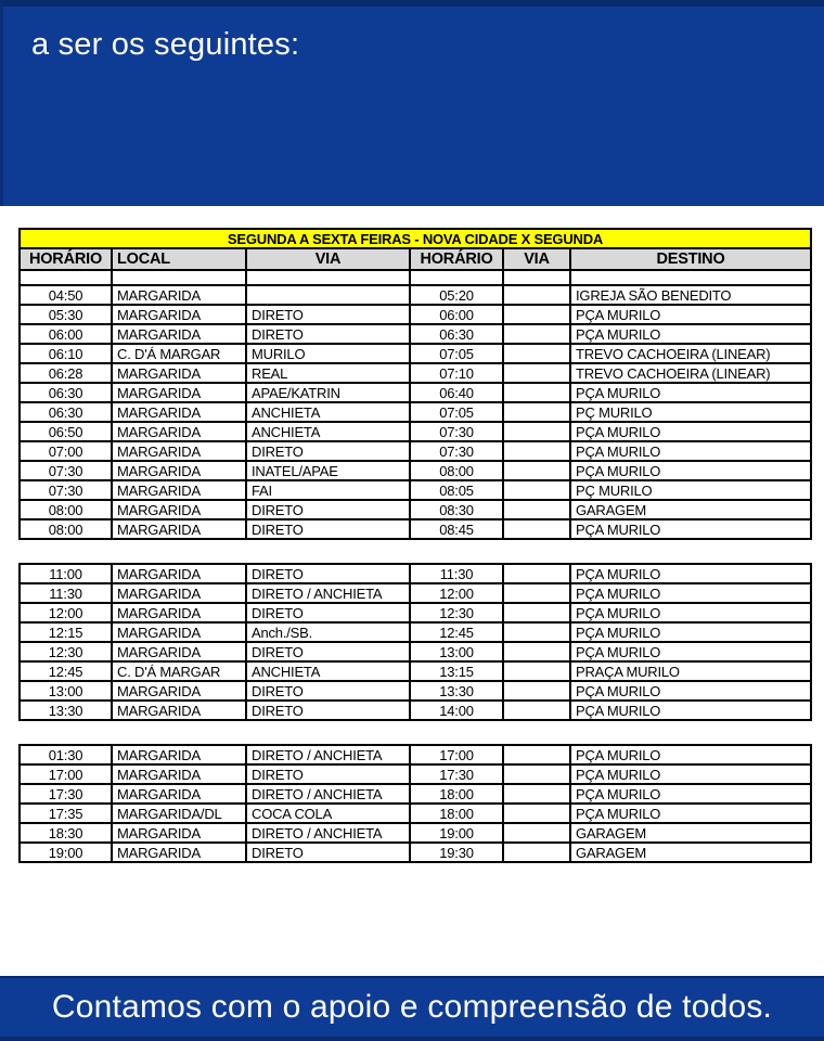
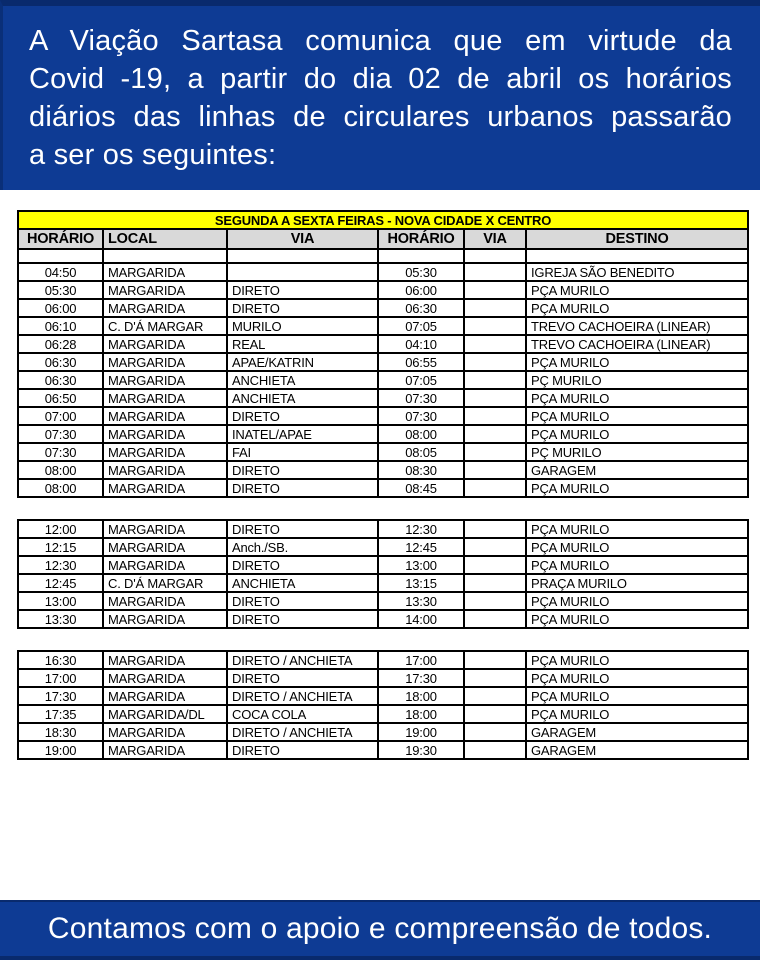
+ A Viação Sartasa comunica que em virtude da
+ Covid -19, a partir do dia 02 de abril os horários
+ diários das linhas de circulares urbanos passarão
  a ser os seguintes:
- SEGUNDA A SEXTA FEIRAS - NOVA CIDADE X SEGUNDA
+ SEGUNDA A SEXTA FEIRAS - NOVA CIDADE X CENTRO
  HORÁRIO	LOCAL	VIA	HORÁRIO	VIA	DESTINO
- 04:50	MARGARIDA		05:20		IGREJA SÃO BENEDITO
+ 04:50	MARGARIDA		05:30		IGREJA SÃO BENEDITO
  05:30	MARGARIDA	DIRETO	06:00		PÇA MURILO
  06:00	MARGARIDA	DIRETO	06:30		PÇA MURILO
  06:10	C. D'Á MARGAR	MURILO	07:05		TREVO CACHOEIRA (LINEAR)
- 06:28	MARGARIDA	REAL	07:10		TREVO CACHOEIRA (LINEAR)
+ 06:28	MARGARIDA	REAL	04:10		TREVO CACHOEIRA (LINEAR)
- 06:30	MARGARIDA	APAE/KATRIN	06:40		PÇA MURILO
+ 06:30	MARGARIDA	APAE/KATRIN	06:55		PÇA MURILO
  06:30	MARGARIDA	ANCHIETA	07:05		PÇ MURILO
  06:50	MARGARIDA	ANCHIETA	07:30		PÇA MURILO
  07:00	MARGARIDA	DIRETO	07:30		PÇA MURILO
  07:30	MARGARIDA	INATEL/APAE	08:00		PÇA MURILO
  07:30	MARGARIDA	FAI	08:05		PÇ MURILO
  08:00	MARGARIDA	DIRETO	08:30		GARAGEM
  08:00	MARGARIDA	DIRETO	08:45		PÇA MURILO
- 11:00	MARGARIDA	DIRETO	11:30		PÇA MURILO
- 11:30	MARGARIDA	DIRETO / ANCHIETA	12:00		PÇA MURILO
  12:00	MARGARIDA	DIRETO	12:30		PÇA MURILO
  12:15	MARGARIDA	Anch./SB.	12:45		PÇA MURILO
  12:30	MARGARIDA	DIRETO	13:00		PÇA MURILO
  12:45	C. D'Á MARGAR	ANCHIETA	13:15		PRAÇA MURILO
  13:00	MARGARIDA	DIRETO	13:30		PÇA MURILO
  13:30	MARGARIDA	DIRETO	14:00		PÇA MURILO
- 01:30	MARGARIDA	DIRETO / ANCHIETA	17:00		PÇA MURILO
+ 16:30	MARGARIDA	DIRETO / ANCHIETA	17:00		PÇA MURILO
  17:00	MARGARIDA	DIRETO	17:30		PÇA MURILO
  17:30	MARGARIDA	DIRETO / ANCHIETA	18:00		PÇA MURILO
  17:35	MARGARIDA/DL	COCA COLA	18:00		PÇA MURILO
  18:30	MARGARIDA	DIRETO / ANCHIETA	19:00		GARAGEM
  19:00	MARGARIDA	DIRETO	19:30		GARAGEM
  Contamos com o apoio e compreensão de todos.
